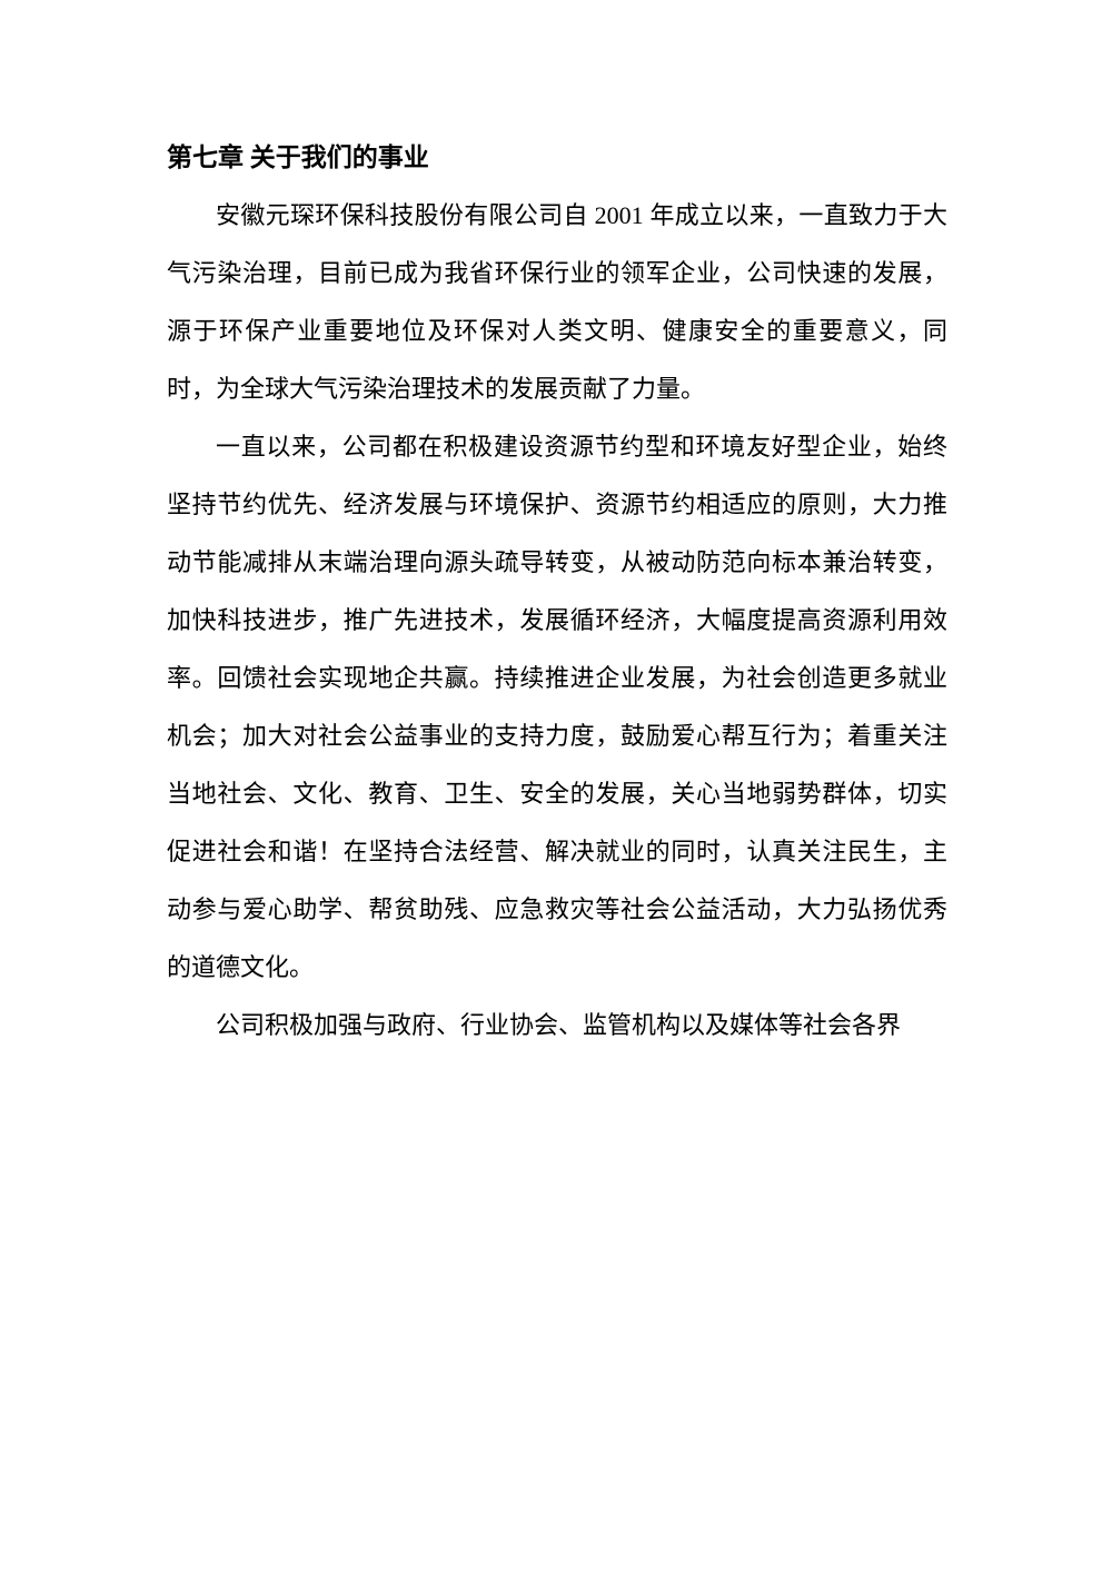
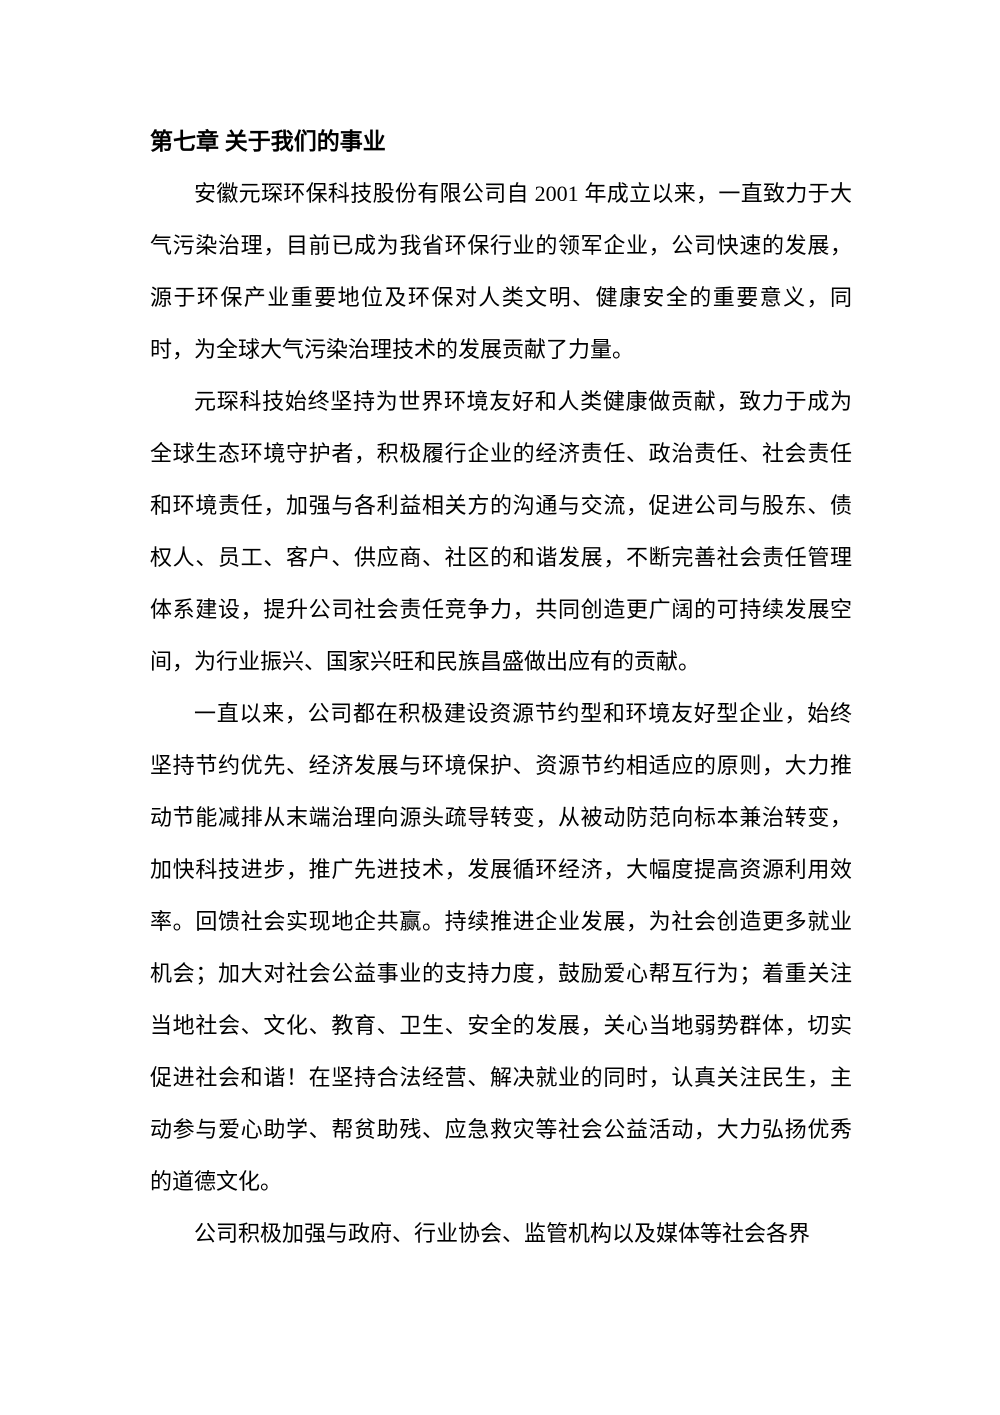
  第七章 关于我们的事业
  安徽元琛环保科技股份有限公司自 2001 年成立以来，一直致力于大气污染治理，目前已成为我省环保行业的领军企业，公司快速的发展，源于环保产业重要地位及环保对人类文明、健康安全的重要意义，同时，为全球大气污染治理技术的发展贡献了力量。
+ 元琛科技始终坚持为世界环境友好和人类健康做贡献，致力于成为全球生态环境守护者，积极履行企业的经济责任、政治责任、社会责任和环境责任，加强与各利益相关方的沟通与交流，促进公司与股东、债权人、员工、客户、供应商、社区的和谐发展，不断完善社会责任管理体系建设，提升公司社会责任竞争力，共同创造更广阔的可持续发展空间，为行业振兴、国家兴旺和民族昌盛做出应有的贡献。
  一直以来，公司都在积极建设资源节约型和环境友好型企业，始终坚持节约优先、经济发展与环境保护、资源节约相适应的原则，大力推动节能减排从末端治理向源头疏导转变，从被动防范向标本兼治转变，加快科技进步，推广先进技术，发展循环经济，大幅度提高资源利用效率。回馈社会实现地企共赢。持续推进企业发展，为社会创造更多就业机会；加大对社会公益事业的支持力度，鼓励爱心帮互行为；着重关注当地社会、文化、教育、卫生、安全的发展，关心当地弱势群体，切实促进社会和谐！在坚持合法经营、解决就业的同时，认真关注民生，主动参与爱心助学、帮贫助残、应急救灾等社会公益活动，大力弘扬优秀的道德文化。
  公司积极加强与政府、行业协会、监管机构以及媒体等社会各界
